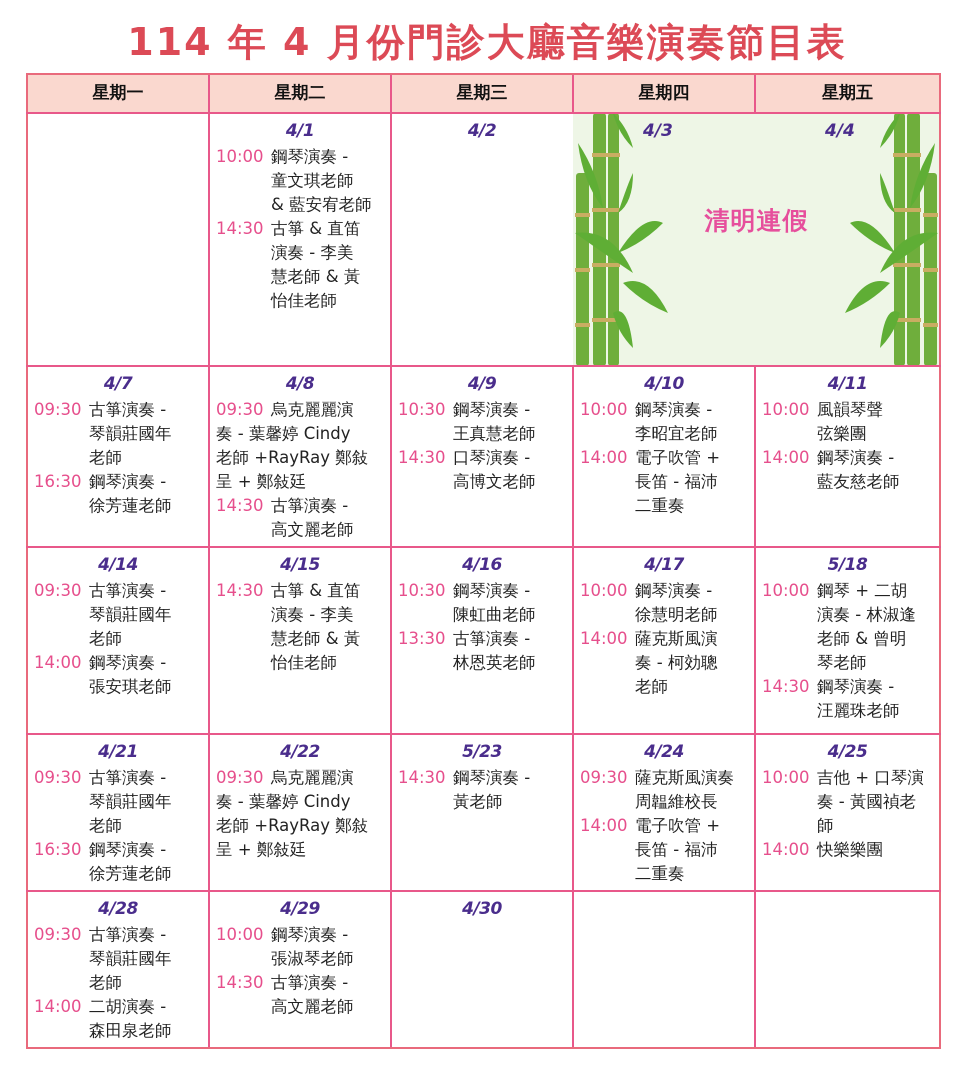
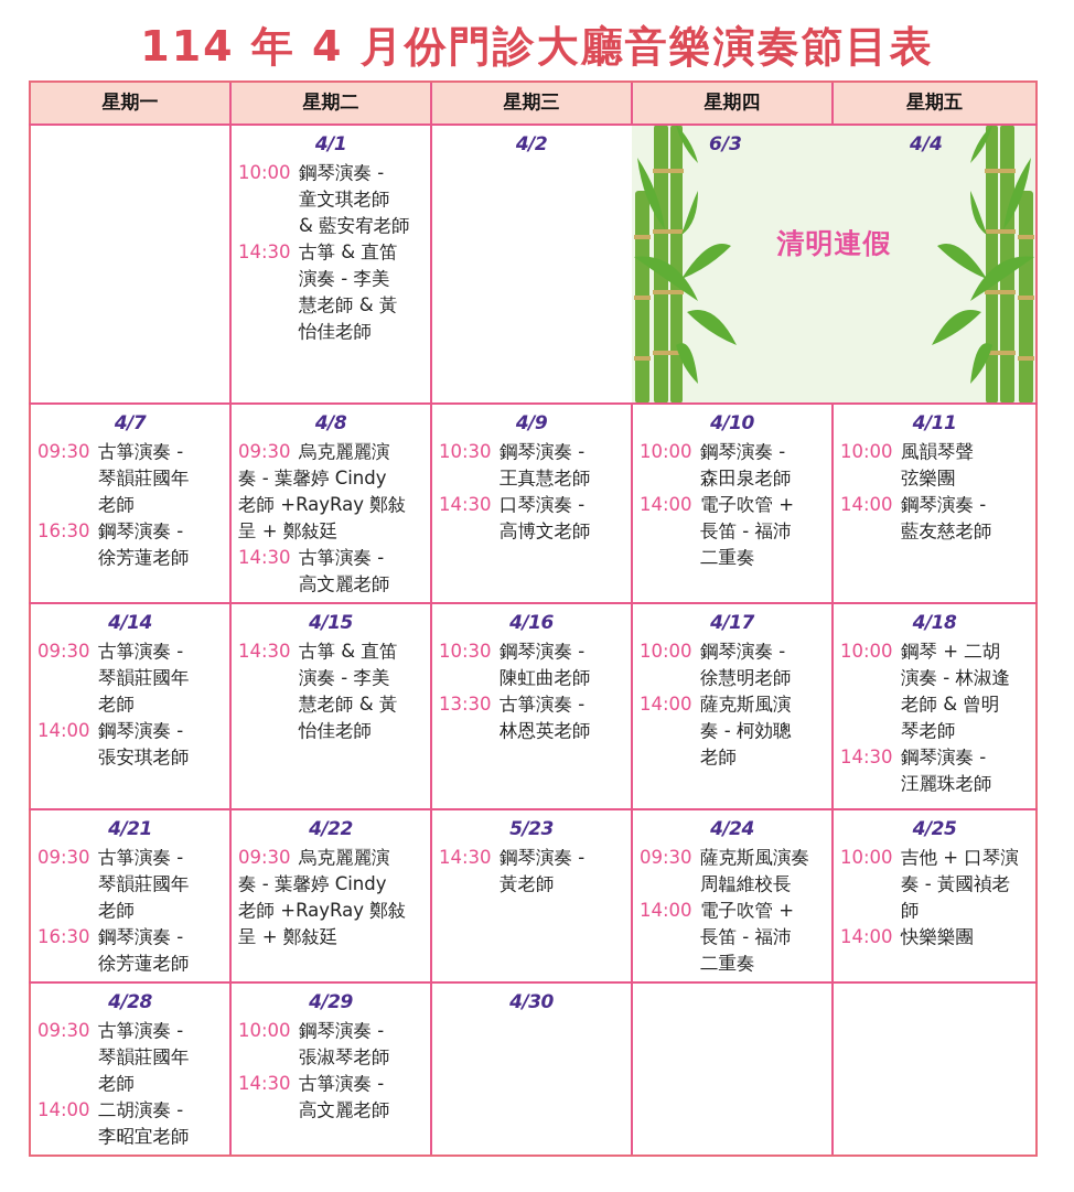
  114 年 4 月份門診大廳音樂演奏節目表
- 4/3
+ 6/3
  4/4
  清明連假
  星期一
  星期二
  星期三
  星期四
  星期五
  4/1
  10:00 鋼琴演奏 -
  童文琪老師
  & 藍安宥老師
  14:30 古箏 & 直笛
  演奏 - 李美
  慧老師 & 黃
  怡佳老師
  4/2
  4/7
  09:30 古箏演奏 -
  琴韻莊國年
  老師
  16:30 鋼琴演奏 -
  徐芳蓮老師
  4/8
  09:30 烏克麗麗演
  奏 - 葉馨婷 Cindy
  老師 +RayRay 鄭敍
  呈 + 鄭敍廷
  14:30 古箏演奏 -
  高文麗老師
  4/9
  10:30 鋼琴演奏 -
  王真慧老師
  14:30 口琴演奏 -
  高博文老師
  4/10
  10:00 鋼琴演奏 -
- 李昭宜老師
+ 森田泉老師
  14:00 電子吹管 +
  長笛 - 福沛
  二重奏
  4/11
  10:00 風韻琴聲
  弦樂團
  14:00 鋼琴演奏 -
  藍友慈老師
  4/14
  09:30 古箏演奏 -
  琴韻莊國年
  老師
  14:00 鋼琴演奏 -
  張安琪老師
  4/15
  14:30 古箏 & 直笛
  演奏 - 李美
  慧老師 & 黃
  怡佳老師
  4/16
  10:30 鋼琴演奏 -
  陳虹曲老師
  13:30 古箏演奏 -
  林恩英老師
  4/17
  10:00 鋼琴演奏 -
  徐慧明老師
  14:00 薩克斯風演
  奏 - 柯効聰
  老師
- 5/18
+ 4/18
  10:00 鋼琴 + 二胡
  演奏 - 林淑逢
  老師 & 曾明
  琴老師
  14:30 鋼琴演奏 -
  汪麗珠老師
  4/21
  09:30 古箏演奏 -
  琴韻莊國年
  老師
  16:30 鋼琴演奏 -
  徐芳蓮老師
  4/22
  09:30 烏克麗麗演
  奏 - 葉馨婷 Cindy
  老師 +RayRay 鄭敍
  呈 + 鄭敍廷
  5/23
  14:30 鋼琴演奏 -
  黃老師
  4/24
  09:30 薩克斯風演奏
  周韞維校長
  14:00 電子吹管 +
  長笛 - 福沛
  二重奏
  4/25
  10:00 吉他 + 口琴演
  奏 - 黃國禎老
  師
  14:00 快樂樂團
  4/28
  09:30 古箏演奏 -
  琴韻莊國年
  老師
  14:00 二胡演奏 -
- 森田泉老師
+ 李昭宜老師
  4/29
  10:00 鋼琴演奏 -
  張淑琴老師
  14:30 古箏演奏 -
  高文麗老師
  4/30
